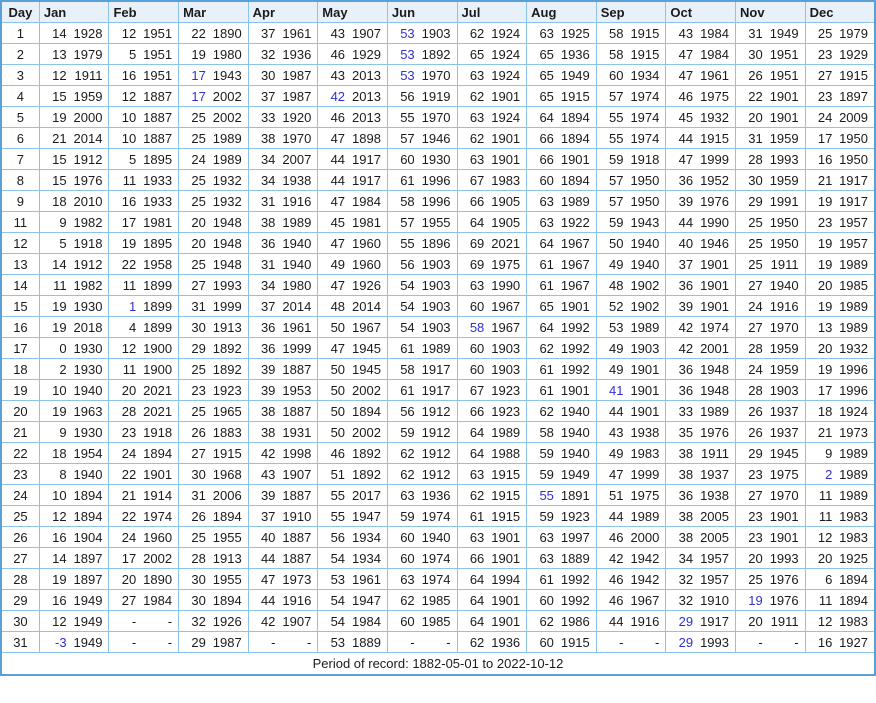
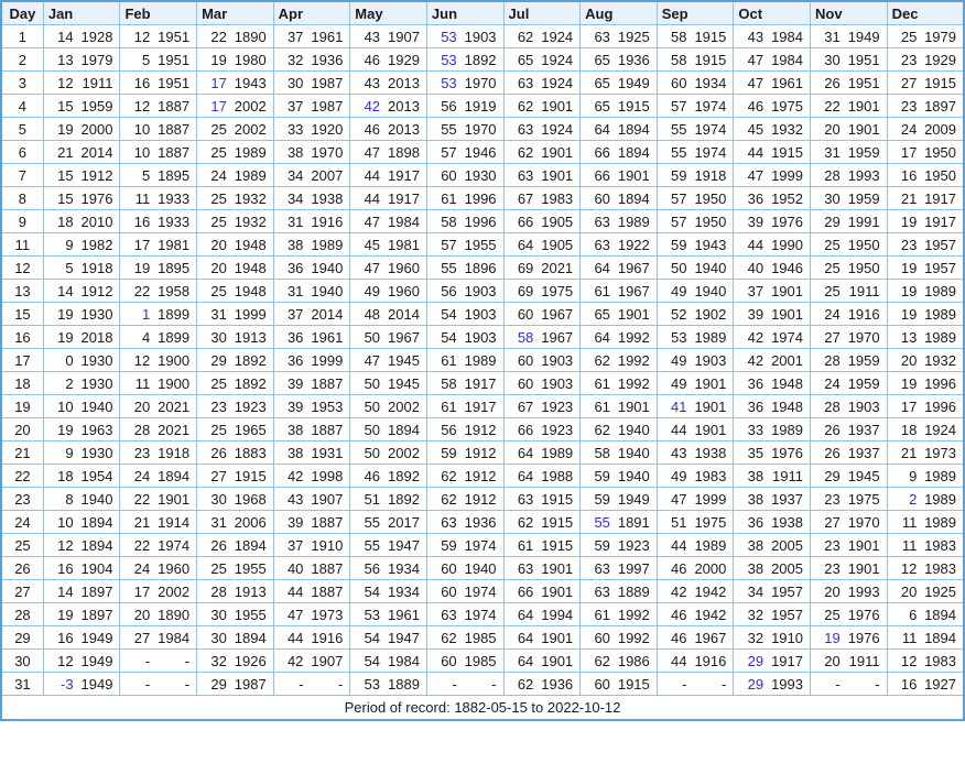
  Day	Jan	Feb	Mar	Apr	May	Jun	Jul	Aug	Sep	Oct	Nov	Dec
  1	14	1928	12	1951	22	1890	37	1961	43	1907	53	1903	62	1924	63	1925	58	1915	43	1984	31	1949	25	1979
  2	13	1979	5	1951	19	1980	32	1936	46	1929	53	1892	65	1924	65	1936	58	1915	47	1984	30	1951	23	1929
  3	12	1911	16	1951	17	1943	30	1987	43	2013	53	1970	63	1924	65	1949	60	1934	47	1961	26	1951	27	1915
  4	15	1959	12	1887	17	2002	37	1987	42	2013	56	1919	62	1901	65	1915	57	1974	46	1975	22	1901	23	1897
  5	19	2000	10	1887	25	2002	33	1920	46	2013	55	1970	63	1924	64	1894	55	1974	45	1932	20	1901	24	2009
  6	21	2014	10	1887	25	1989	38	1970	47	1898	57	1946	62	1901	66	1894	55	1974	44	1915	31	1959	17	1950
  7	15	1912	5	1895	24	1989	34	2007	44	1917	60	1930	63	1901	66	1901	59	1918	47	1999	28	1993	16	1950
  8	15	1976	11	1933	25	1932	34	1938	44	1917	61	1996	67	1983	60	1894	57	1950	36	1952	30	1959	21	1917
  9	18	2010	16	1933	25	1932	31	1916	47	1984	58	1996	66	1905	63	1989	57	1950	39	1976	29	1991	19	1917
  11	9	1982	17	1981	20	1948	38	1989	45	1981	57	1955	64	1905	63	1922	59	1943	44	1990	25	1950	23	1957
  12	5	1918	19	1895	20	1948	36	1940	47	1960	55	1896	69	2021	64	1967	50	1940	40	1946	25	1950	19	1957
  13	14	1912	22	1958	25	1948	31	1940	49	1960	56	1903	69	1975	61	1967	49	1940	37	1901	25	1911	19	1989
- 14	11	1982	11	1899	27	1993	34	1980	47	1926	54	1903	63	1990	61	1967	48	1902	36	1901	27	1940	20	1985
  15	19	1930	1	1899	31	1999	37	2014	48	2014	54	1903	60	1967	65	1901	52	1902	39	1901	24	1916	19	1989
  16	19	2018	4	1899	30	1913	36	1961	50	1967	54	1903	58	1967	64	1992	53	1989	42	1974	27	1970	13	1989
  17	0	1930	12	1900	29	1892	36	1999	47	1945	61	1989	60	1903	62	1992	49	1903	42	2001	28	1959	20	1932
  18	2	1930	11	1900	25	1892	39	1887	50	1945	58	1917	60	1903	61	1992	49	1901	36	1948	24	1959	19	1996
  19	10	1940	20	2021	23	1923	39	1953	50	2002	61	1917	67	1923	61	1901	41	1901	36	1948	28	1903	17	1996
  20	19	1963	28	2021	25	1965	38	1887	50	1894	56	1912	66	1923	62	1940	44	1901	33	1989	26	1937	18	1924
  21	9	1930	23	1918	26	1883	38	1931	50	2002	59	1912	64	1989	58	1940	43	1938	35	1976	26	1937	21	1973
  22	18	1954	24	1894	27	1915	42	1998	46	1892	62	1912	64	1988	59	1940	49	1983	38	1911	29	1945	9	1989
  23	8	1940	22	1901	30	1968	43	1907	51	1892	62	1912	63	1915	59	1949	47	1999	38	1937	23	1975	2	1989
  24	10	1894	21	1914	31	2006	39	1887	55	2017	63	1936	62	1915	55	1891	51	1975	36	1938	27	1970	11	1989
  25	12	1894	22	1974	26	1894	37	1910	55	1947	59	1974	61	1915	59	1923	44	1989	38	2005	23	1901	11	1983
  26	16	1904	24	1960	25	1955	40	1887	56	1934	60	1940	63	1901	63	1997	46	2000	38	2005	23	1901	12	1983
  27	14	1897	17	2002	28	1913	44	1887	54	1934	60	1974	66	1901	63	1889	42	1942	34	1957	20	1993	20	1925
  28	19	1897	20	1890	30	1955	47	1973	53	1961	63	1974	64	1994	61	1992	46	1942	32	1957	25	1976	6	1894
  29	16	1949	27	1984	30	1894	44	1916	54	1947	62	1985	64	1901	60	1992	46	1967	32	1910	19	1976	11	1894
  30	12	1949	-	-	32	1926	42	1907	54	1984	60	1985	64	1901	62	1986	44	1916	29	1917	20	1911	12	1983
  31	-3	1949	-	-	29	1987	-	-	53	1889	-	-	62	1936	60	1915	-	-	29	1993	-	-	16	1927
- Period of record: 1882-05-01 to 2022-10-12
+ Period of record: 1882-05-15 to 2022-10-12
